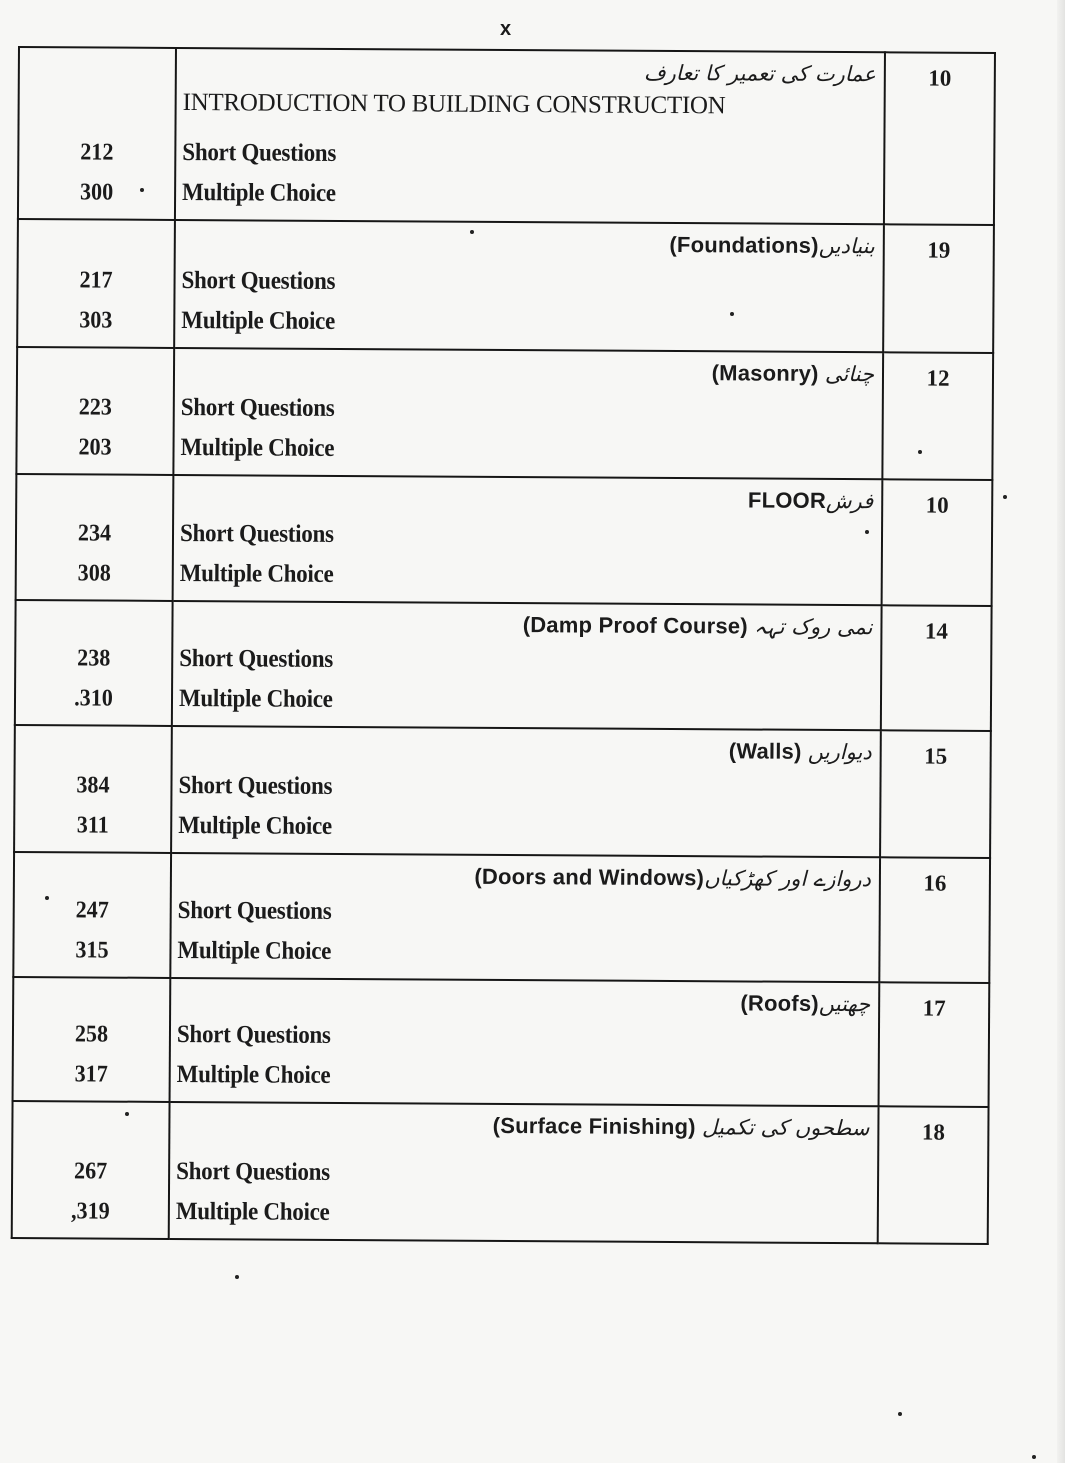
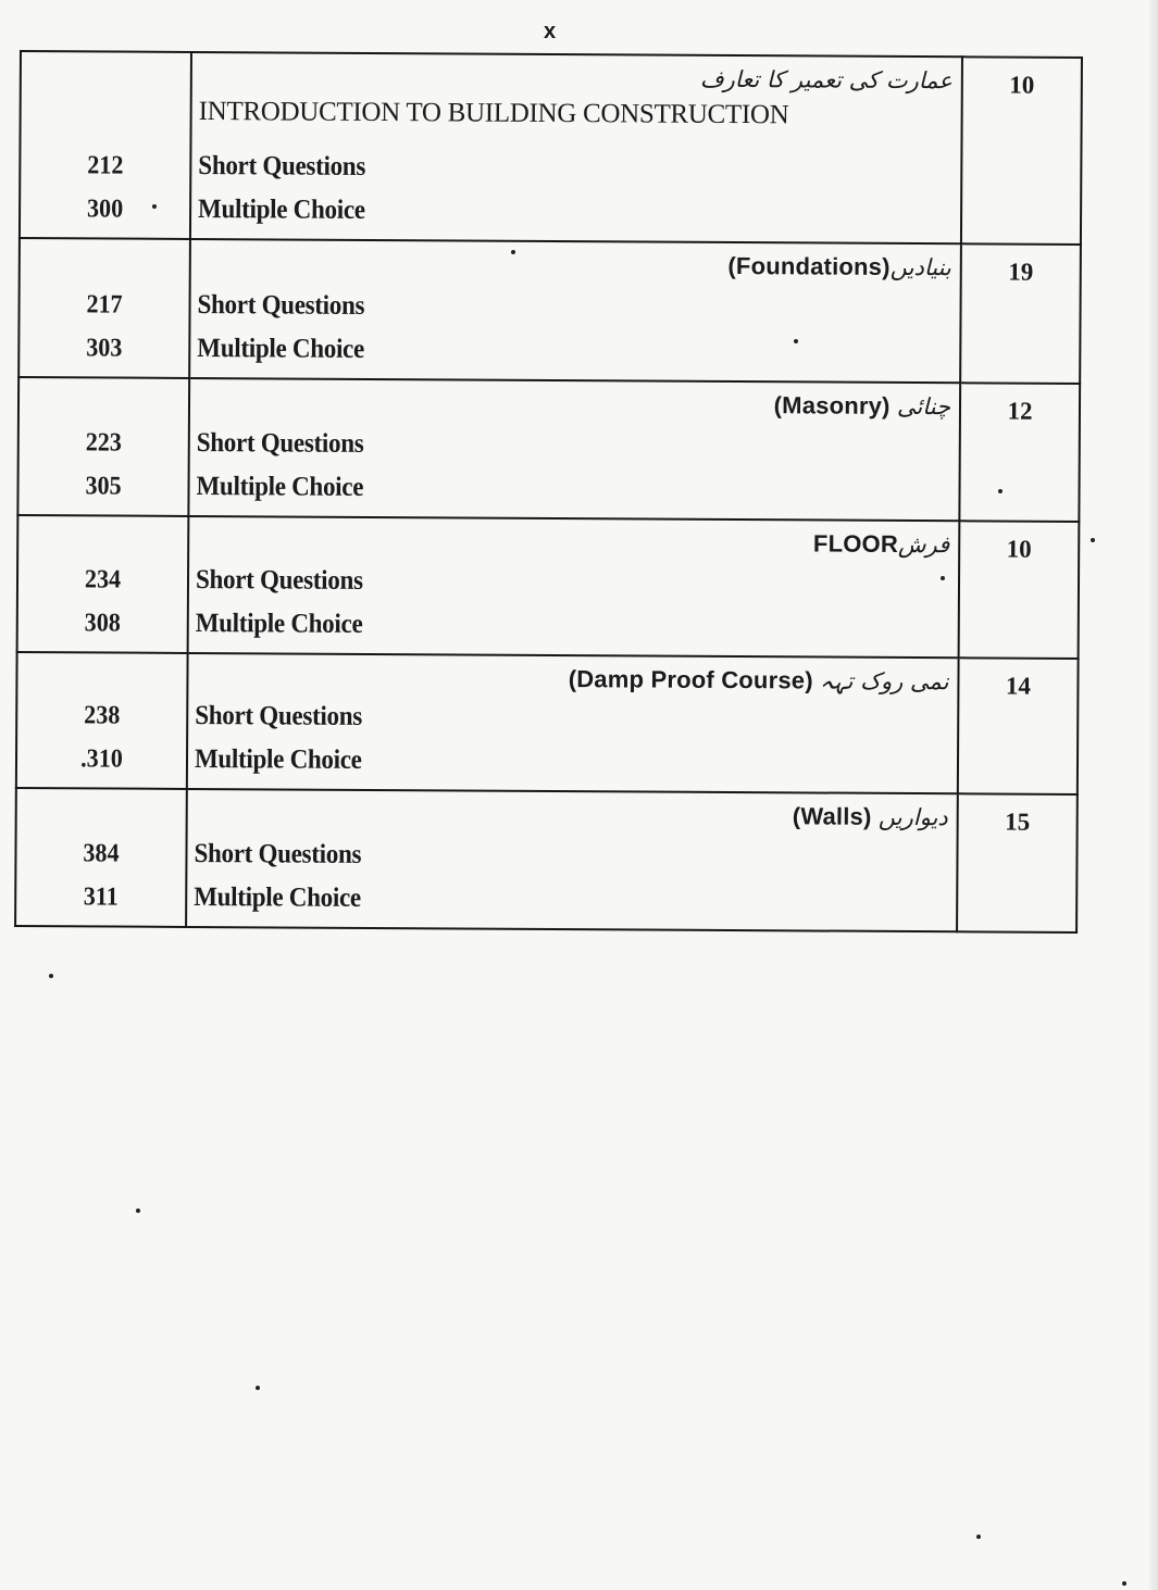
  x
  212300	عمارت کی تعمیر کا تعارفINTRODUCTION TO BUILDING CONSTRUCTIONShort QuestionsMultiple Choice	10
  217303	(Foundations) بنیادیںShort QuestionsMultiple Choice	19
- 223203	(Masonry) چنائیShort QuestionsMultiple Choice	12
+ 223305	(Masonry) چنائیShort QuestionsMultiple Choice	12
  234308	FLOOR فرشShort QuestionsMultiple Choice	10
  238.310	(Damp Proof Course) نمی روک تہہShort QuestionsMultiple Choice	14
  384311	(Walls) دیواریںShort QuestionsMultiple Choice	15
- 247315	(Doors and Windows) دروازے اور کھڑکیاںShort QuestionsMultiple Choice	16
- 258317	(Roofs) چھتیںShort QuestionsMultiple Choice	17
- 267,319	(Surface Finishing) سطحوں کی تکمیلShort QuestionsMultiple Choice	18
